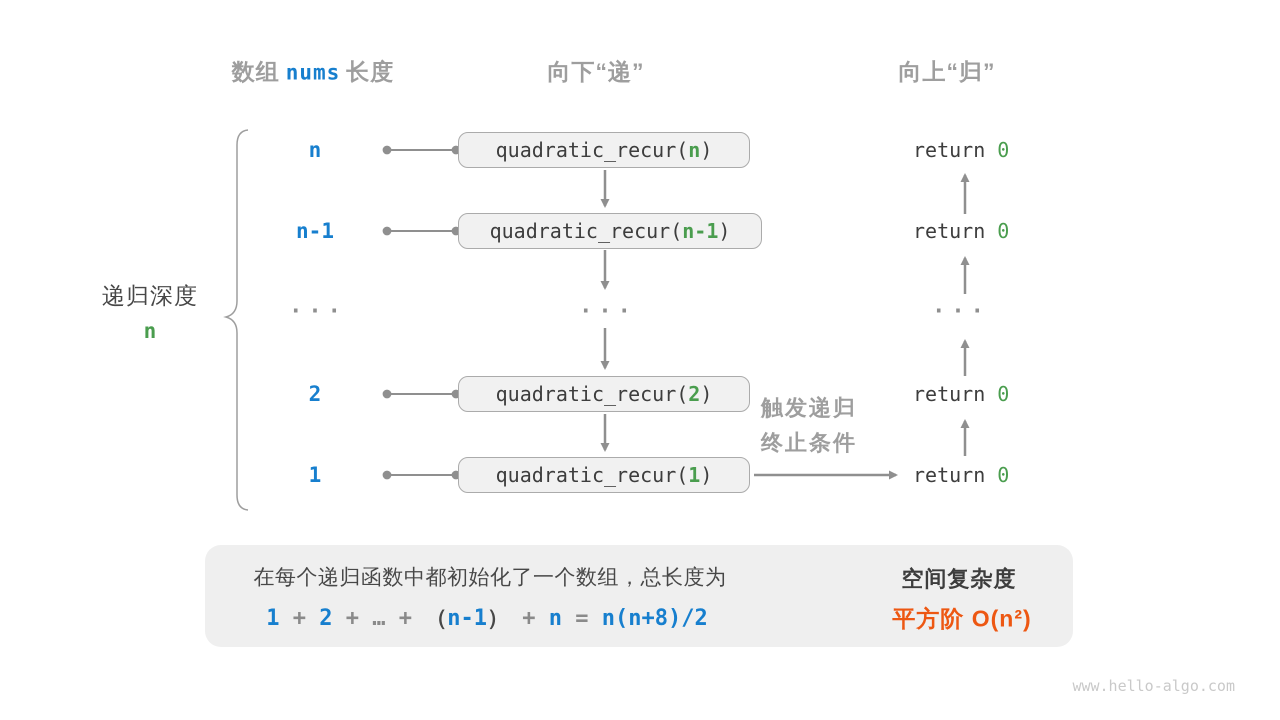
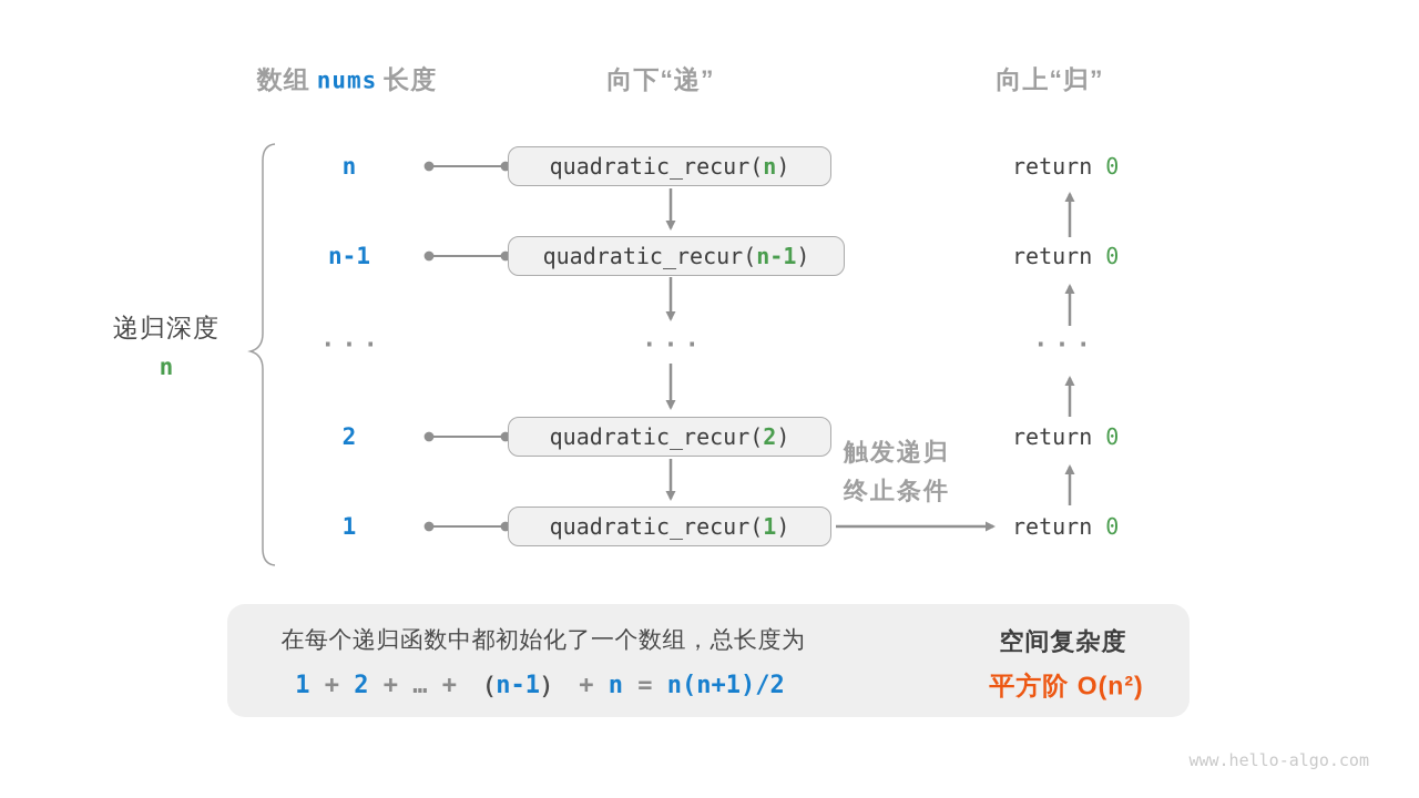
  数组 nums 长度
  向下“递”
  向上“归”
  递归深度
  n
  n
  n-1
  ...
  2
  1
  quadratic_recur(
  n
  )
  quadratic_recur(
  n-1
  )
  ...
  quadratic_recur(
  2
  )
  quadratic_recur(
  1
  )
  触发递归
  终止条件
  return 0
  return 0
  ...
  return 0
  return 0
  在每个递归函数中都初始化了一个数组，总长度为
- 1 + 2 + … + （n-1） + n = n(n+8)/2
+ 1 + 2 + … + （n-1） + n = n(n+1)/2
  空间复杂度
  平方阶 O(n²)
  www.hello-algo.com
